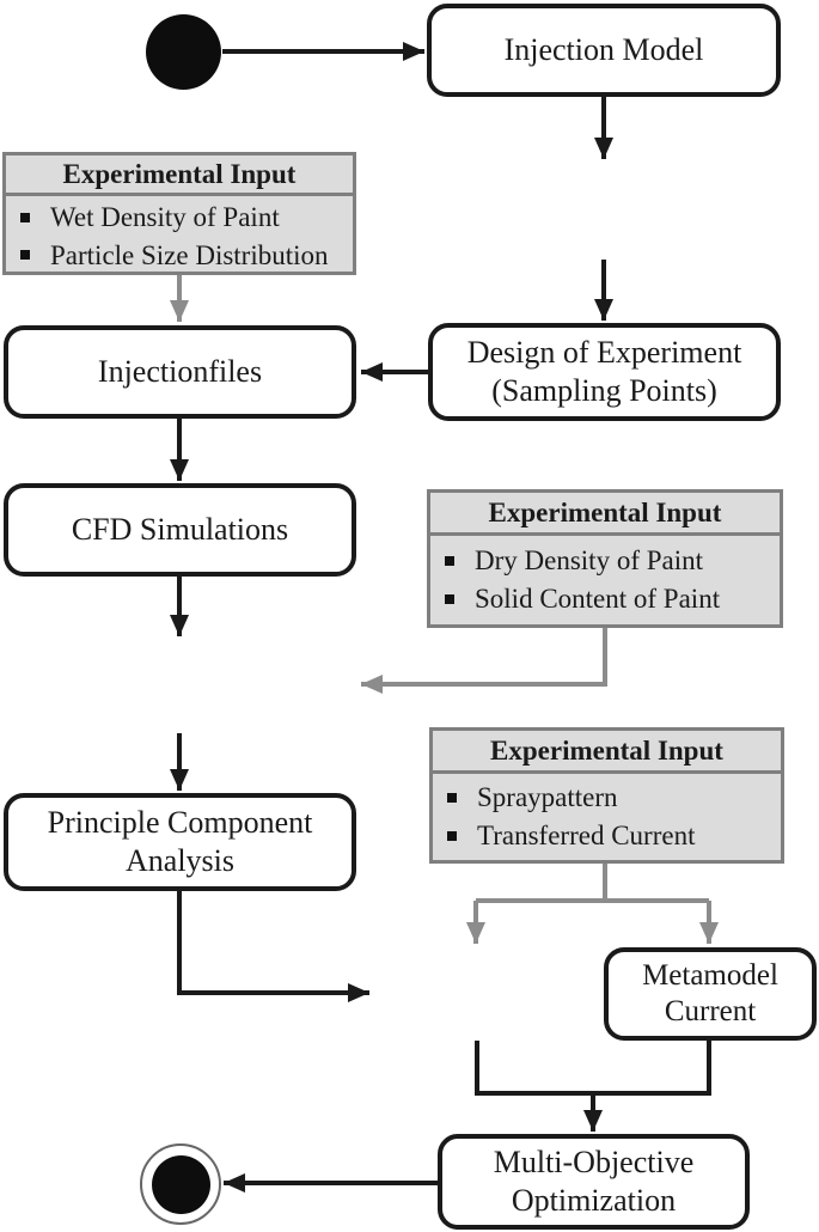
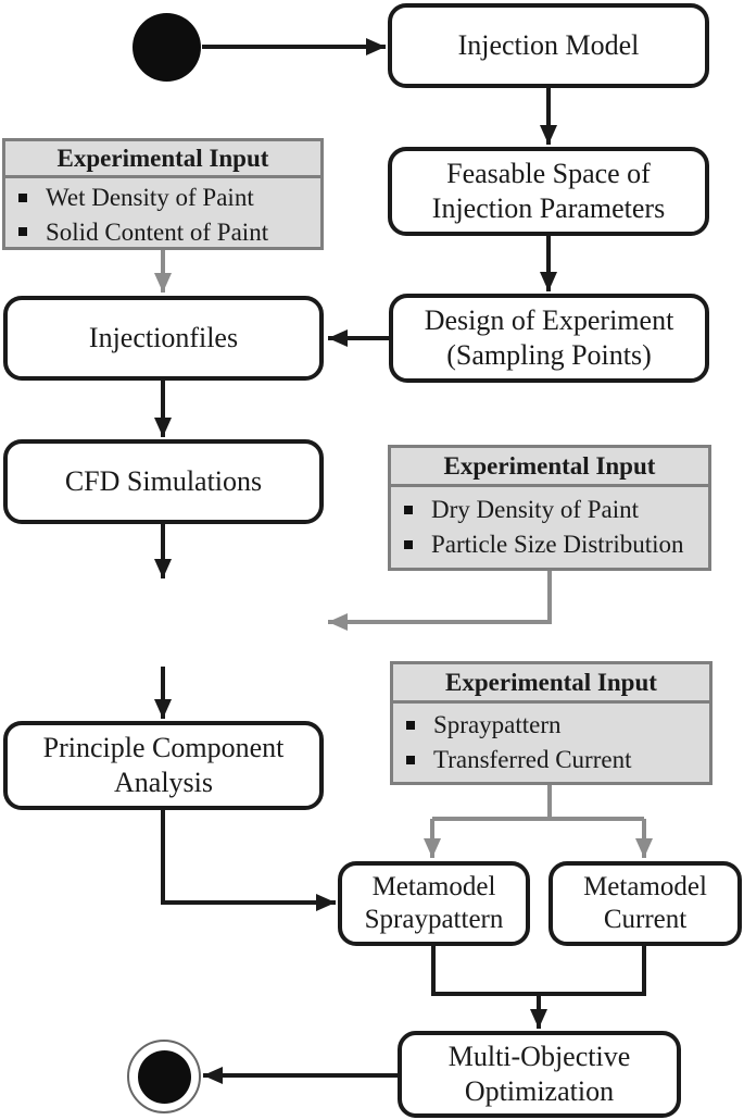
  Injection Model
+ Feasable Space of Injection Parameters
  Injectionfiles
  Design of Experiment (Sampling Points)
  CFD Simulations
  Principle Component Analysis
+ Metamodel Spraypattern
  Metamodel Current
  Multi-Objective Optimization
  Experimental Input
  Wet Density of Paint
- Particle Size Distribution
+ Solid Content of Paint
  Experimental Input
  Dry Density of Paint
- Solid Content of Paint
+ Particle Size Distribution
  Experimental Input
  Spraypattern
  Transferred Current
